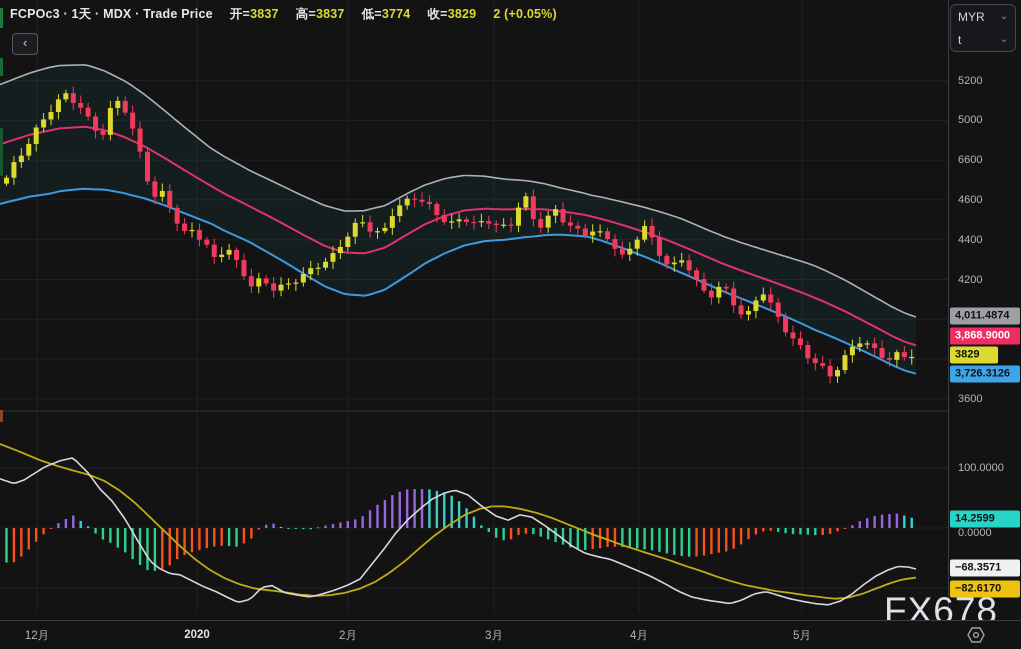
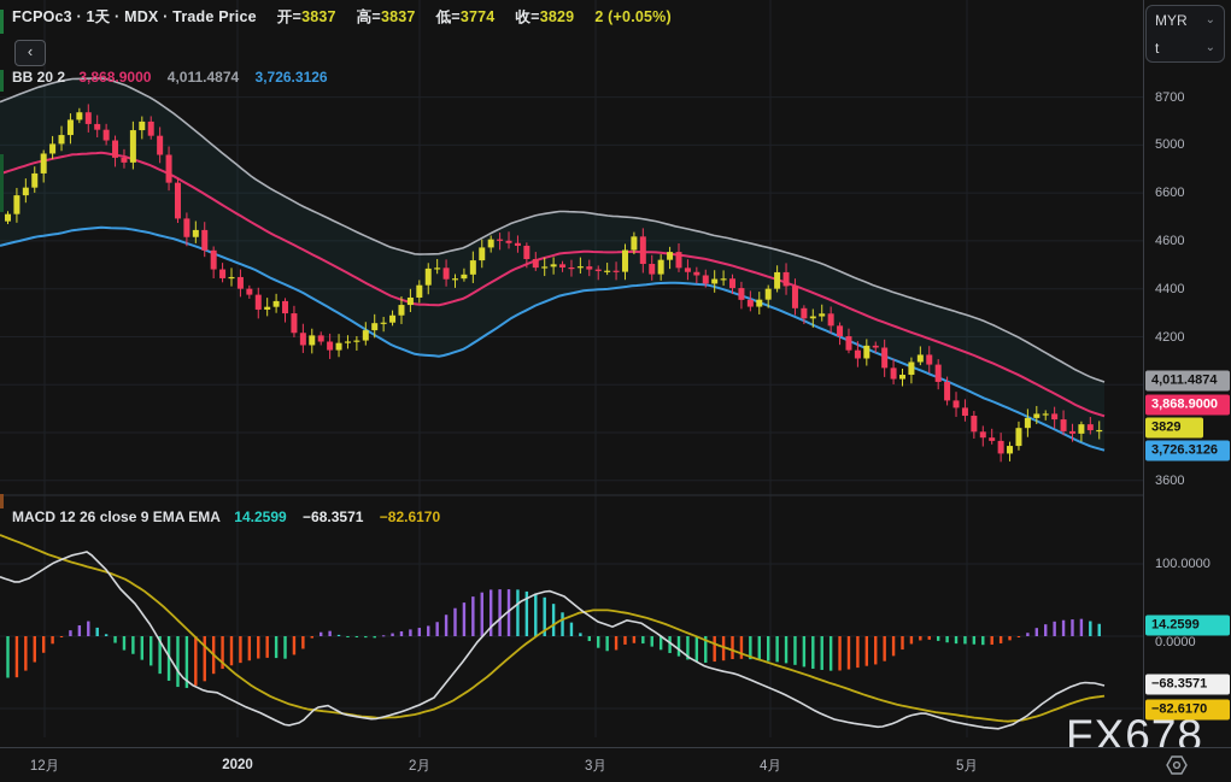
  FCPOc3 · 1天 · MDX · Trade Price 开=3837 高=3837 低=3774 收=3829 2 (+0.05%)
  ‹
+ BB 20 2 3,868.9000 4,011.4874 3,726.3126
+ MACD 12 26 close 9 EMA EMA 14.2599 −68.3571 −82.6170
- 5200
+ 8700
  5000
  6600
  4600
  4400
  4200
  3600
  100.0000
  0.0000
  4,011.4874
  3,868.9000
  3829
  3,726.3126
  14.2599
  −68.3571
  −82.6170
  MYR
  ⌄
  t
  ⌄
  FX678
  12月
  2020
  2月
  3月
  4月
  5月
